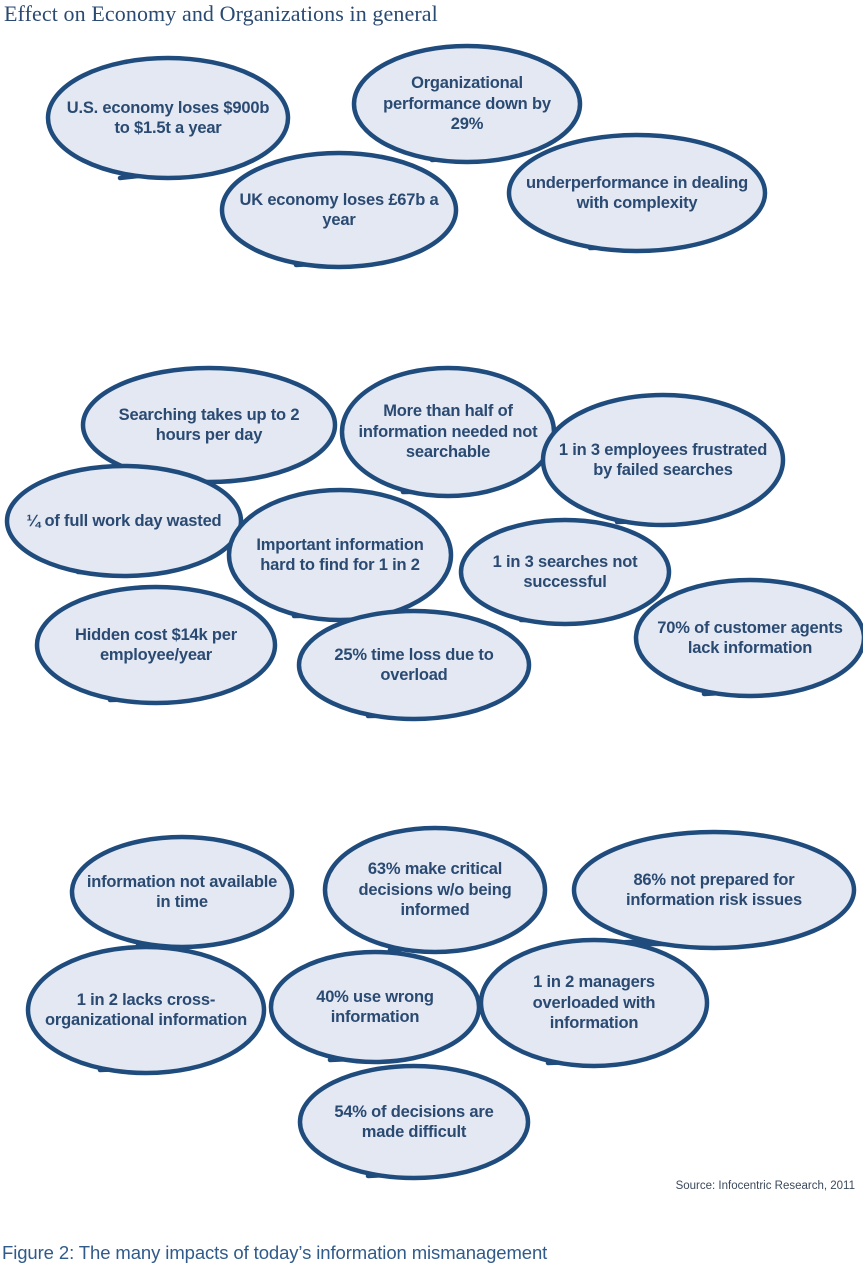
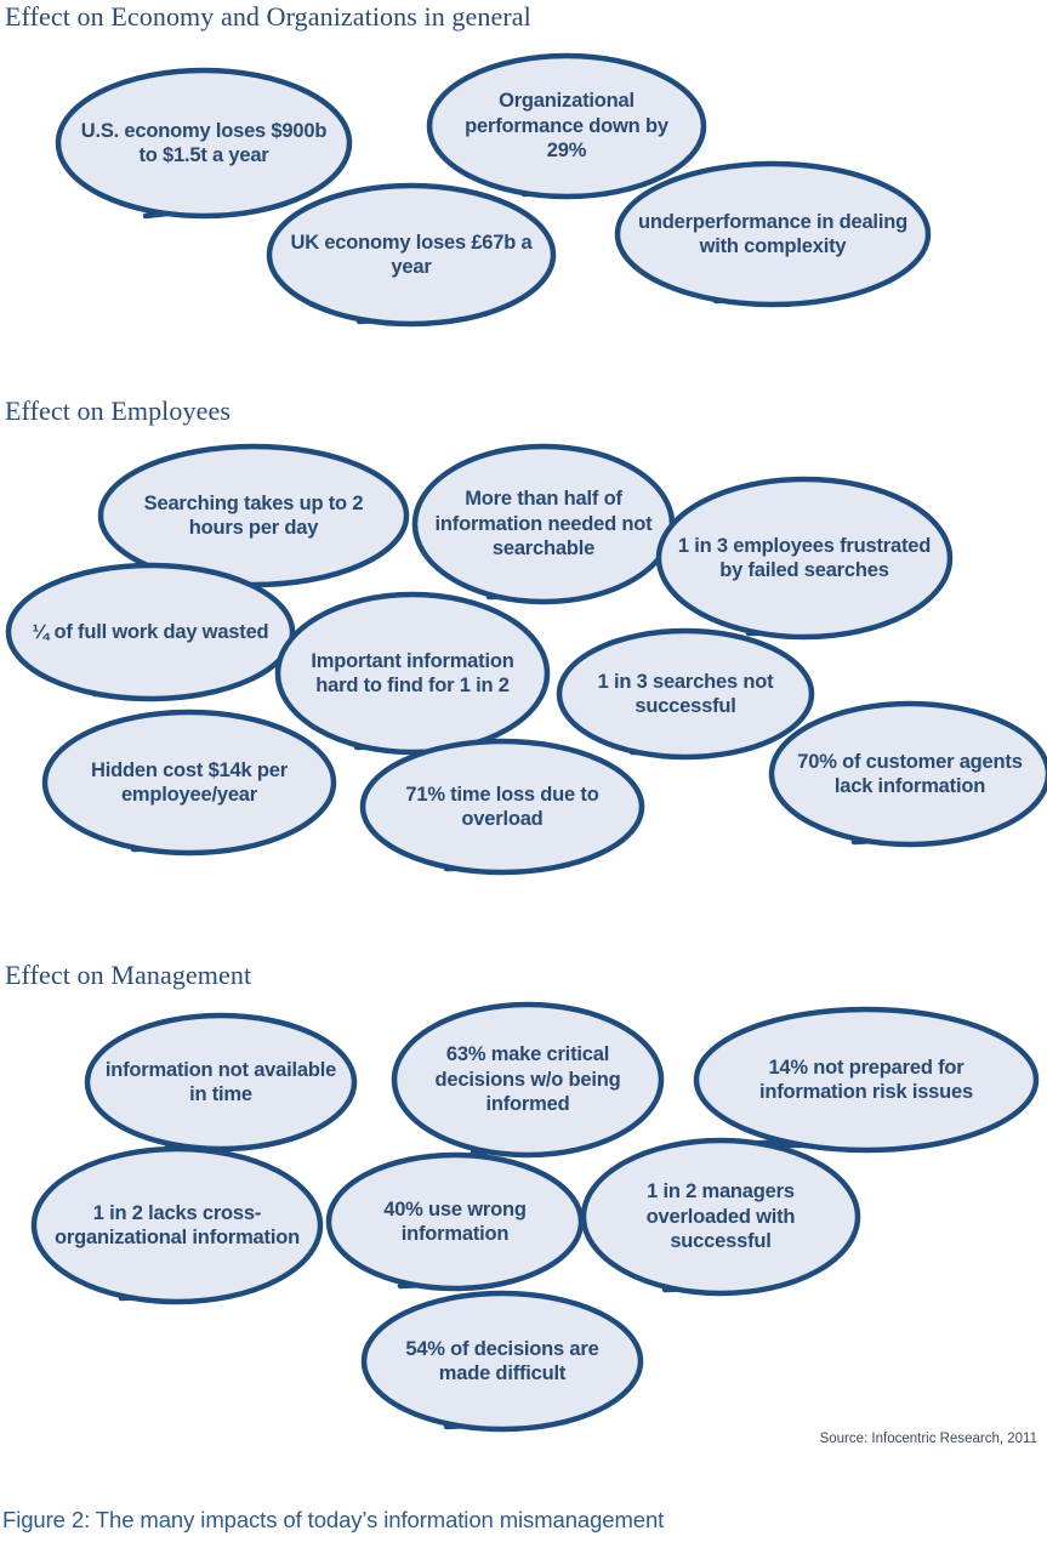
  Effect on Economy and Organizations in general
+ Effect on Employees
+ Effect on Management
  U.S. economy loses $900b to $1.5t a year
  Organizational performance down by 29%
  UK economy loses £67b a year
  underperformance in dealing with complexity
  Searching takes up to 2 hours per day
  More than half of information needed not searchable
  1 in 3 employees frustrated by failed searches
  ¼ of full work day wasted
  Important information hard to find for 1 in 2
  1 in 3 searches not successful
  Hidden cost $14k per employee/year
  70% of customer agents lack information
- 25% time loss due to overload
+ 71% time loss due to overload
  information not available in time
  63% make critical decisions w/o being informed
- 86% not prepared for information risk issues
+ 14% not prepared for information risk issues
  1 in 2 lacks cross-organizational information
  40% use wrong information
- 1 in 2 managers overloaded with information
+ 1 in 2 managers overloaded with successful
  54% of decisions are made difficult
  Source: Infocentric Research, 2011
  Figure 2: The many impacts of today’s information mismanagement
